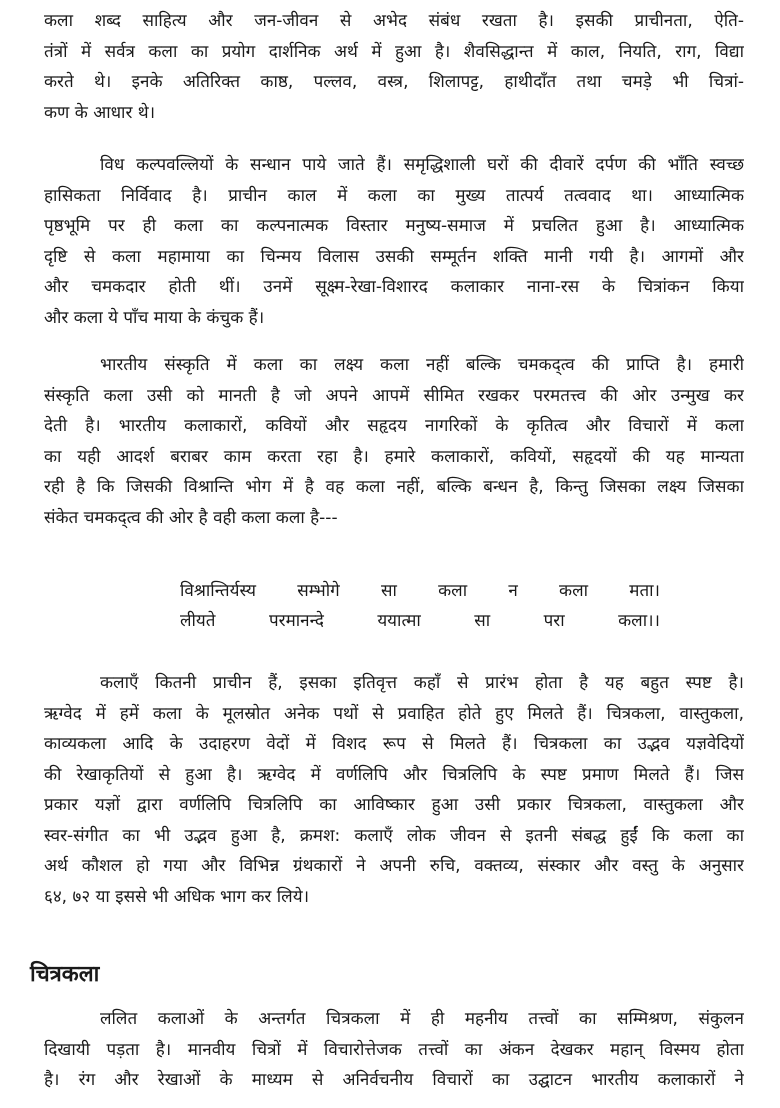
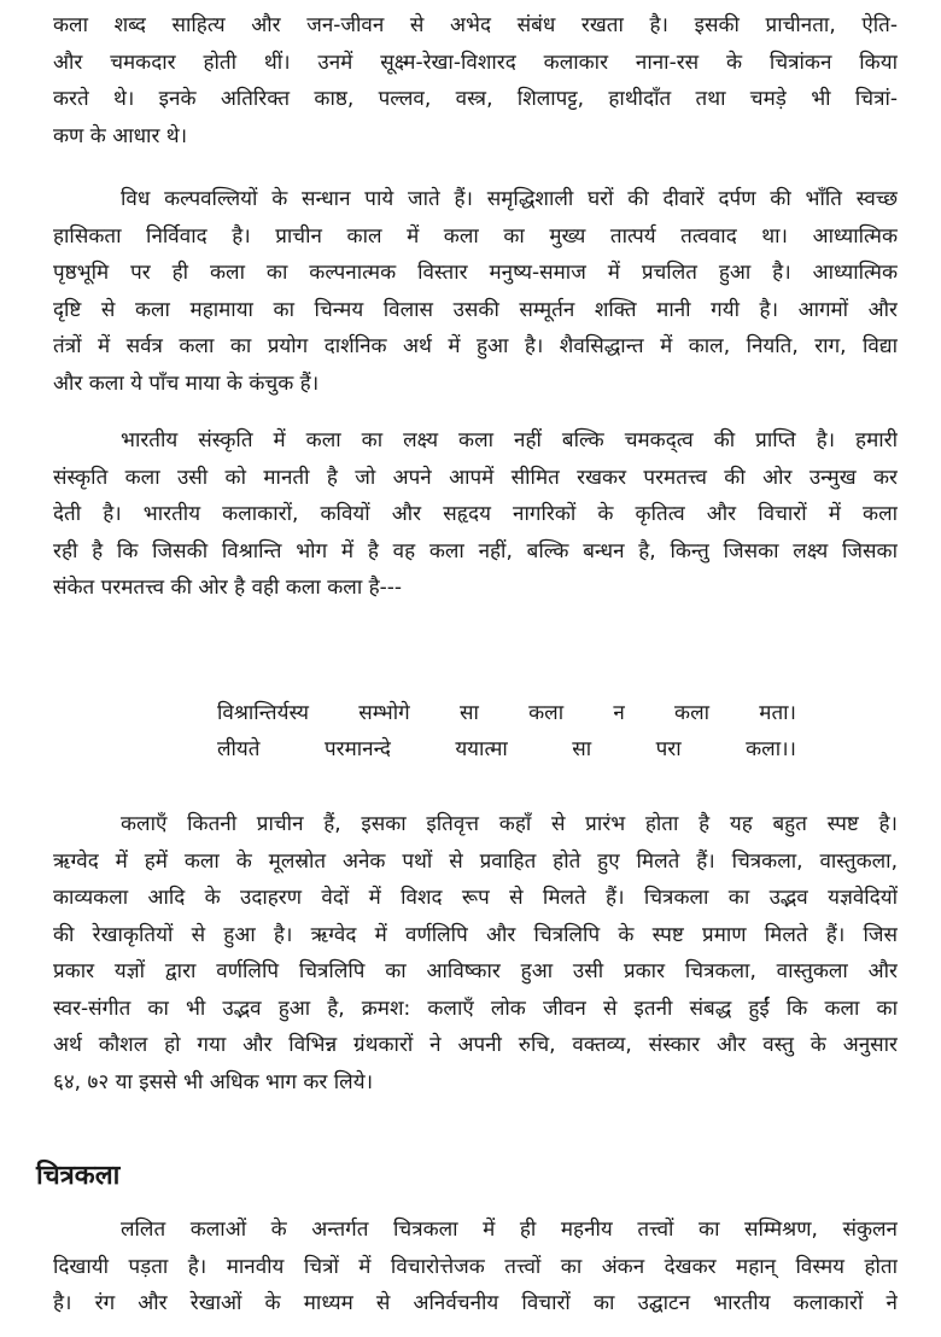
  कला शब्द साहित्य और जन-जीवन से अभेद संबंध रखता है। इसकी प्राचीनता, ऐति-
- तंत्रों में सर्वत्र कला का प्रयोग दार्शनिक अर्थ में हुआ है। शैवसिद्धान्त में काल, नियति, राग, विद्या
+ और चमकदार होती थीं। उनमें सूक्ष्म-रेखा-विशारद कलाकार नाना-रस के चित्रांकन किया
  करते थे। इनके अतिरिक्त काष्ठ, पल्लव, वस्त्र, शिलापट्ट, हाथीदाँत तथा चमड़े भी चित्रां-
  कण के आधार थे।
  विध कल्पवल्लियों के सन्धान पाये जाते हैं। समृद्धिशाली घरों की दीवारें दर्पण की भाँति स्वच्छ
  हासिकता निर्विवाद है। प्राचीन काल में कला का मुख्य तात्पर्य तत्ववाद था। आध्यात्मिक
  पृष्ठभूमि पर ही कला का कल्पनात्मक विस्तार मनुष्य-समाज में प्रचलित हुआ है। आध्यात्मिक
  दृष्टि से कला महामाया का चिन्मय विलास उसकी सम्मूर्तन शक्ति मानी गयी है। आगमों और
- और चमकदार होती थीं। उनमें सूक्ष्म-रेखा-विशारद कलाकार नाना-रस के चित्रांकन किया
+ तंत्रों में सर्वत्र कला का प्रयोग दार्शनिक अर्थ में हुआ है। शैवसिद्धान्त में काल, नियति, राग, विद्या
  और कला ये पाँच माया के कंचुक हैं।
  भारतीय संस्कृति में कला का लक्ष्य कला नहीं बल्कि चमकद्त्व की प्राप्ति है। हमारी
  संस्कृति कला उसी को मानती है जो अपने आपमें सीमित रखकर परमतत्त्व की ओर उन्मुख कर
  देती है। भारतीय कलाकारों, कवियों और सहृदय नागरिकों के कृतित्व और विचारों में कला
- का यही आदर्श बराबर काम करता रहा है। हमारे कलाकारों, कवियों, सहृदयों की यह मान्यता
  रही है कि जिसकी विश्रान्ति भोग में है वह कला नहीं, बल्कि बन्धन है, किन्तु जिसका लक्ष्य जिसका
- संकेत चमकद्त्व की ओर है वही कला कला है---
+ संकेत परमतत्त्व की ओर है वही कला कला है---
  विश्रान्तिर्यस्य सम्भोगे सा कला न कला मता।
  लीयते परमानन्दे ययात्मा सा परा कला।।
  कलाएँ कितनी प्राचीन हैं, इसका इतिवृत्त कहाँ से प्रारंभ होता है यह बहुत स्पष्ट है।
  ऋग्वेद में हमें कला के मूलस्रोत अनेक पथों से प्रवाहित होते हुए मिलते हैं। चित्रकला, वास्तुकला,
  काव्यकला आदि के उदाहरण वेदों में विशद रूप से मिलते हैं। चित्रकला का उद्भव यज्ञवेदियों
  की रेखाकृतियों से हुआ है। ऋग्वेद में वर्णलिपि और चित्रलिपि के स्पष्ट प्रमाण मिलते हैं। जिस
  प्रकार यज्ञों द्वारा वर्णलिपि चित्रलिपि का आविष्कार हुआ उसी प्रकार चित्रकला, वास्तुकला और
  स्वर-संगीत का भी उद्भव हुआ है, क्रमश: कलाएँ लोक जीवन से इतनी संबद्ध हुईं कि कला का
  अर्थ कौशल हो गया और विभिन्न ग्रंथकारों ने अपनी रुचि, वक्तव्य, संस्कार और वस्तु के अनुसार
  ६४, ७२ या इससे भी अधिक भाग कर लिये।
  चित्रकला
  ललित कलाओं के अन्तर्गत चित्रकला में ही महनीय तत्त्वों का सम्मिश्रण, संकुलन
  दिखायी पड़ता है। मानवीय चित्रों में विचारोत्तेजक तत्त्वों का अंकन देखकर महान् विस्मय होता
  है। रंग और रेखाओं के माध्यम से अनिर्वचनीय विचारों का उद्घाटन भारतीय कलाकारों ने
